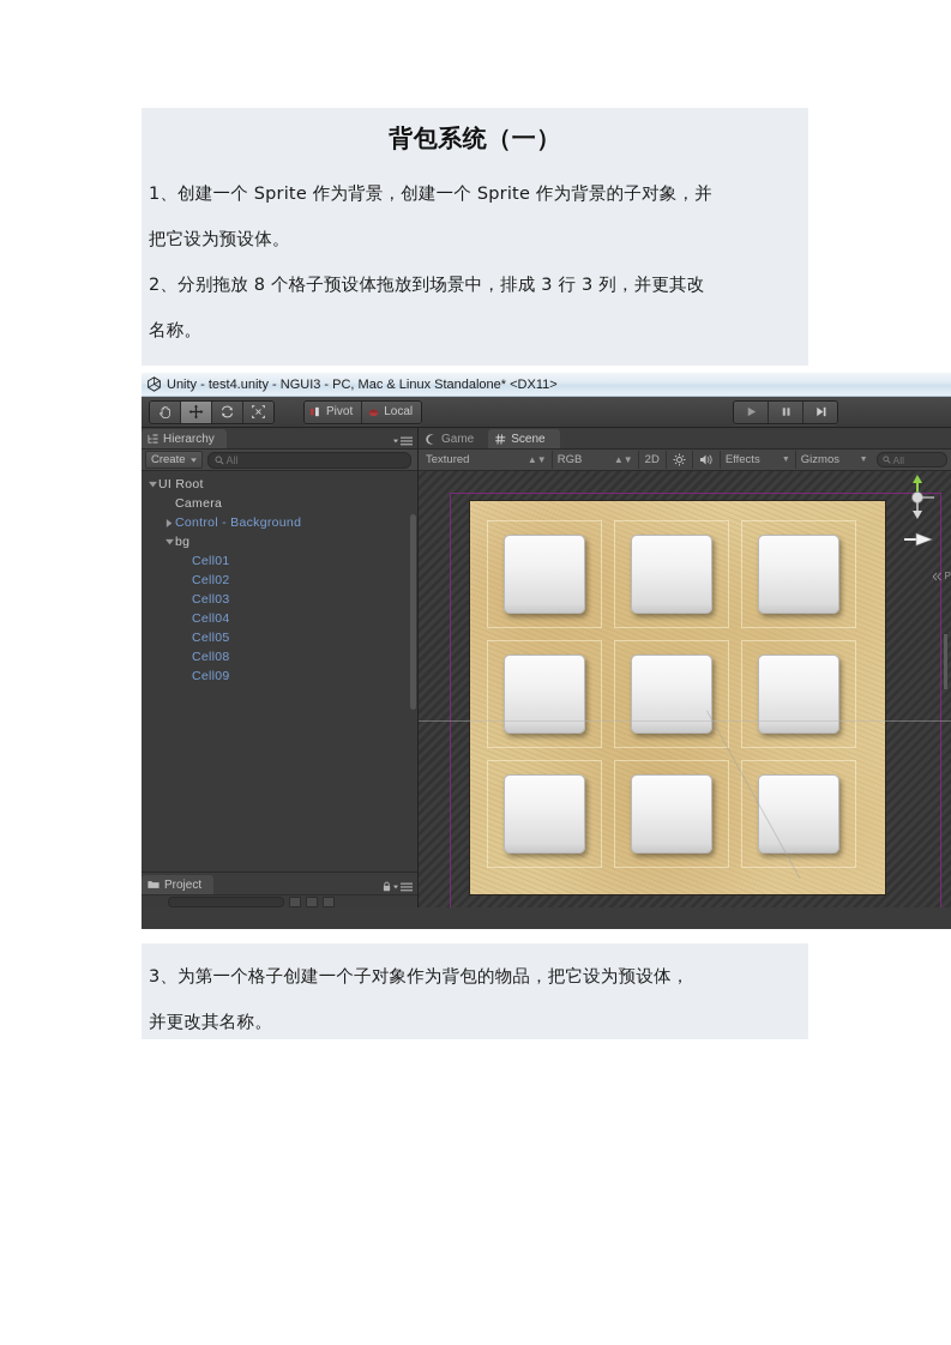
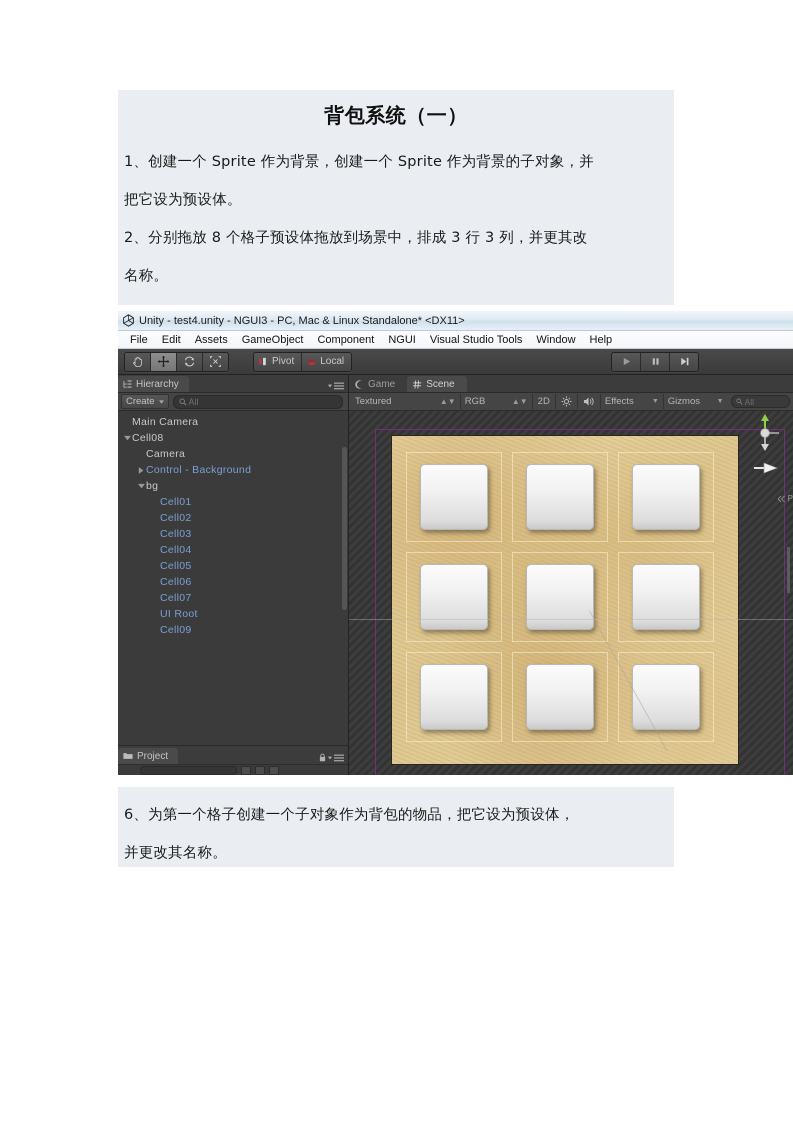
  背包系统（一）
  1、创建一个 Sprite 作为背景，创建一个 Sprite 作为背景的子对象，并
  把它设为预设体。
  2、分别拖放 8 个格子预设体拖放到场景中，排成 3 行 3 列，并更其改
  名称。
  Unity - test4.unity - NGUI3 - PC, Mac & Linux Standalone* <DX11>
+ File
+ Edit
+ Assets
+ GameObject
+ Component
+ NGUI
+ Visual Studio Tools
+ Window
+ Help
  Pivot
  Local
  Hierarchy
  Create
  All
+ Main Camera
- UI Root
+ Cell08
  Camera
  Control - Background
  bg
  Cell01
  Cell02
  Cell03
  Cell04
  Cell05
+ Cell06
+ Cell07
- Cell08
+ UI Root
  Cell09
  Project
  Game
  Scene
  Textured
  ▲▼
  RGB
  ▲▼
  2D
  Effects
  Gizmos
  All
  P
- 3、为第一个格子创建一个子对象作为背包的物品，把它设为预设体，
+ 6、为第一个格子创建一个子对象作为背包的物品，把它设为预设体，
  并更改其名称。
